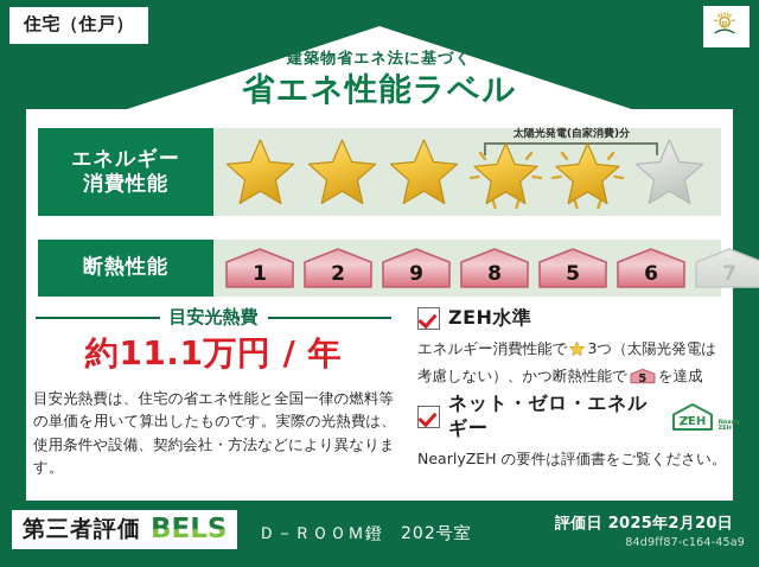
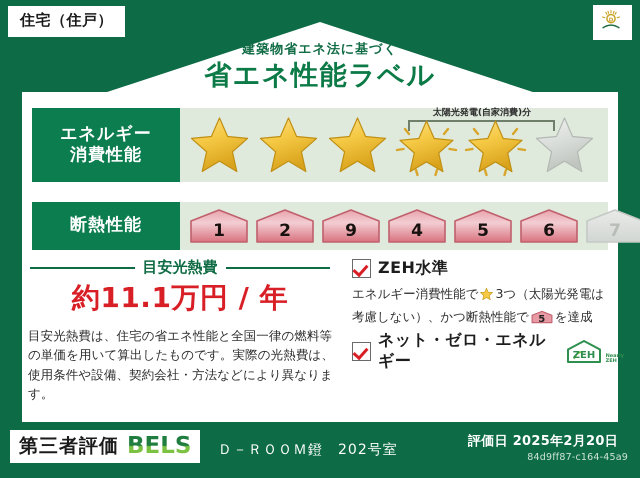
  住宅（住戸）
  建築物省エネ法に基づく
  省エネ性能ラベル
  エネルギー
  消費性能
  太陽光発電(自家消費)分
  断熱性能
  1
  2
  9
- 8
+ 4
  5
  6
  7
  目安光熱費
  約11.1万円 / 年
  目安光熱費は、住宅の省エネ性能と全国一律の燃料等の単価を用いて算出したものです。実際の光熱費は、使用条件や設備、契約会社・方法などにより異なります。
  ZEH水準
  エネルギー消費性能で 3つ（太陽光発電は考慮しない）、かつ断熱性能で
  5
  を達成
  ネット・ゼロ・エネルギー
  ZEH
- NearlyZEH の要件は評価書をご覧ください。
  第三者評価
  BELS
  Ｄ－ＲＯＯＭ鐙 202号室
  評価日 2025年2月20日
  84d9ff87-c164-45a9
